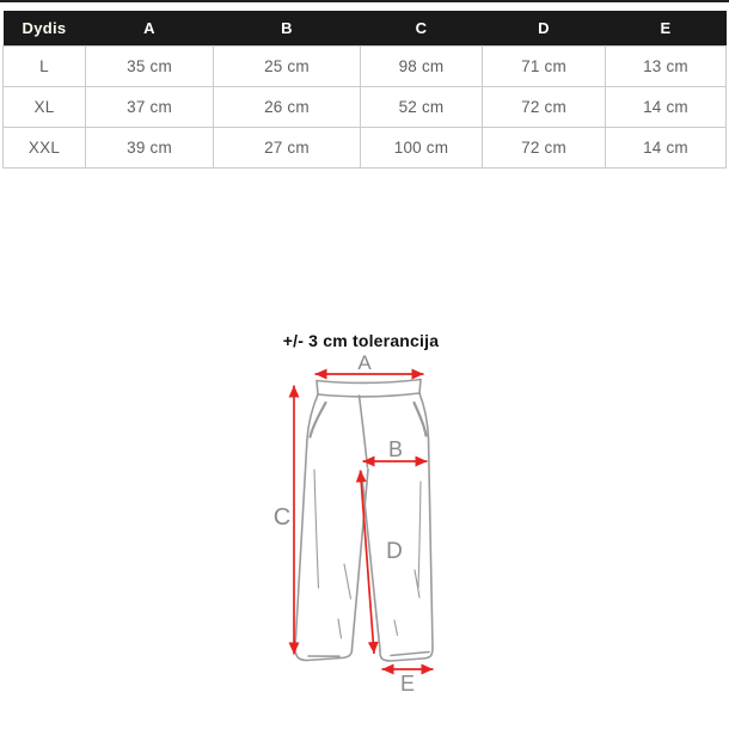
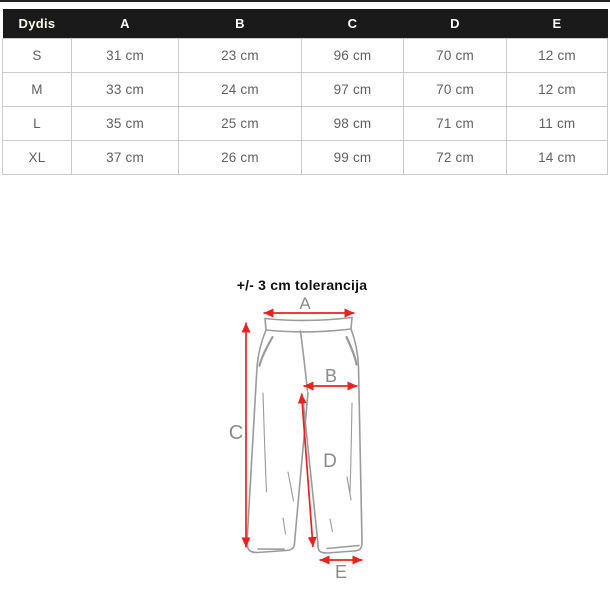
  Dydis	A	B	C	D	E
+ S	31 cm	23 cm	96 cm	70 cm	12 cm
+ M	33 cm	24 cm	97 cm	70 cm	12 cm
- L	35 cm	25 cm	98 cm	71 cm	13 cm
+ L	35 cm	25 cm	98 cm	71 cm	11 cm
- XL	37 cm	26 cm	52 cm	72 cm	14 cm
+ XL	37 cm	26 cm	99 cm	72 cm	14 cm
- XXL	39 cm	27 cm	100 cm	72 cm	14 cm
  +/- 3 cm tolerancija
  A
  B
  C
  D
  E
